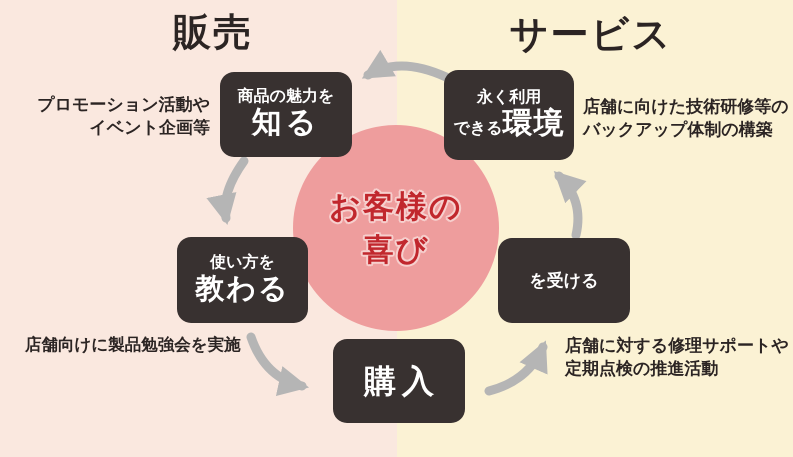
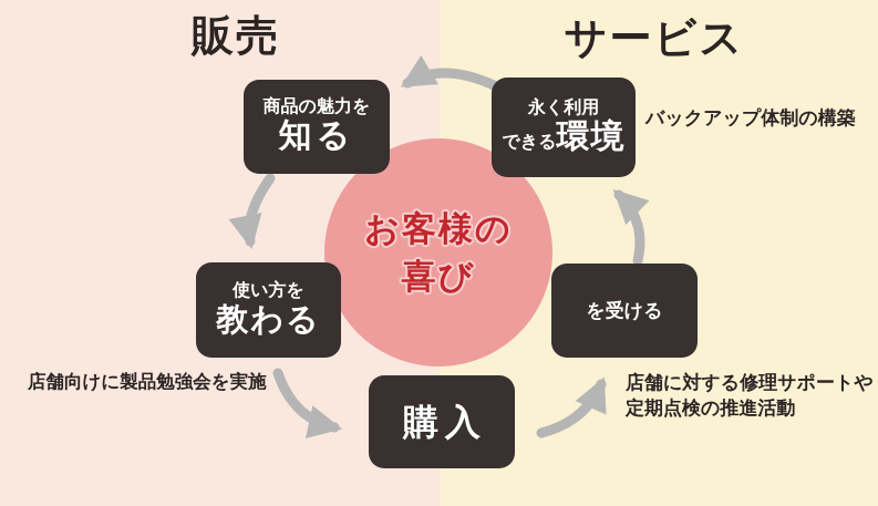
  販売
  サービス
  お客様の
  喜び
  商品の魅力を
  知る
  永く利用
  できる環境
  使い方を
  教わる
  を受ける
  購入
- プロモーション活動や
- イベント企画等
- 店舗に向けた技術研修等の
  バックアップ体制の構築
  店舗向けに製品勉強会を実施
  店舗に対する修理サポートや
  定期点検の推進活動
